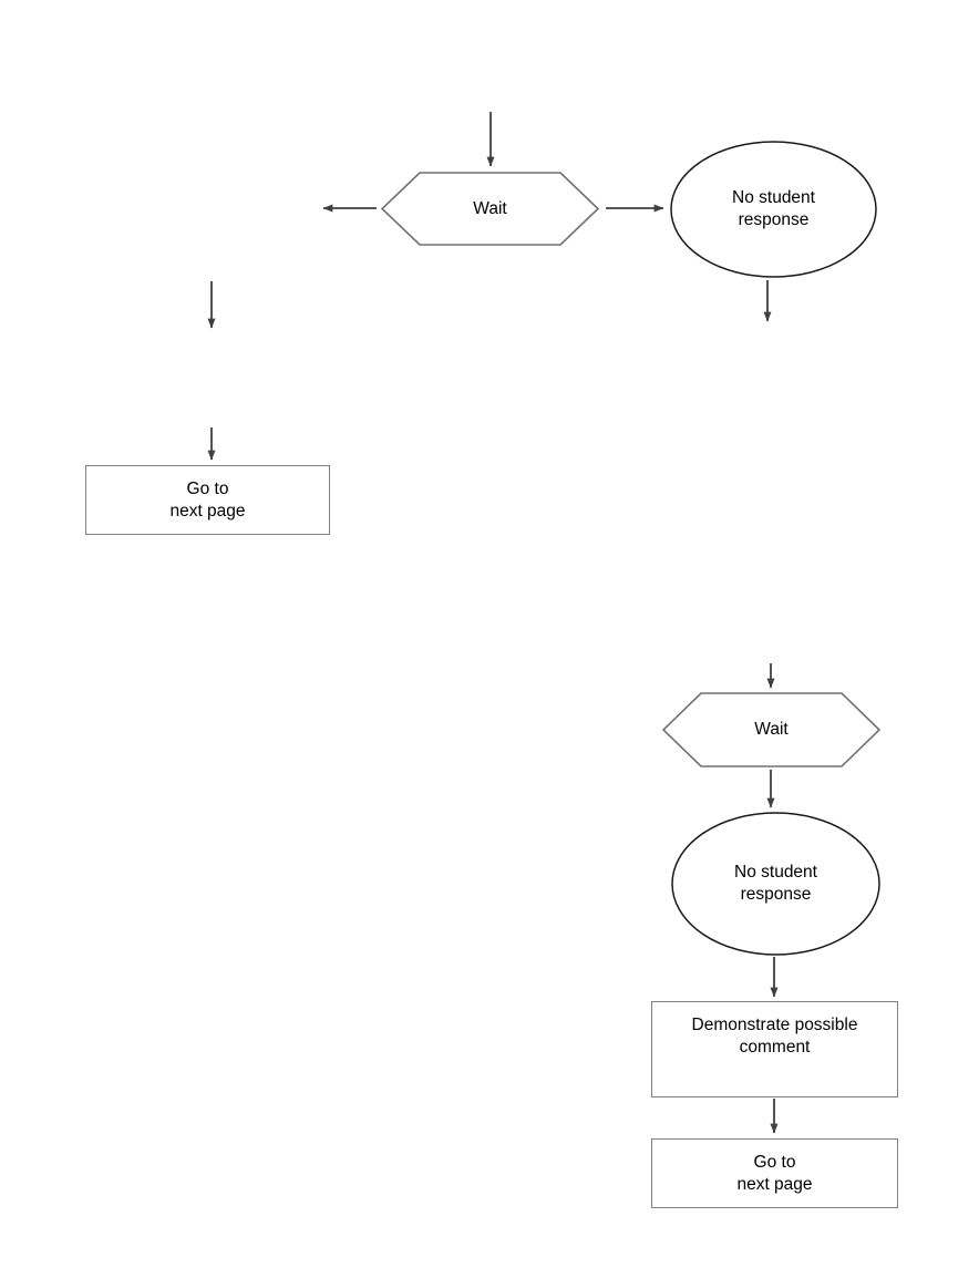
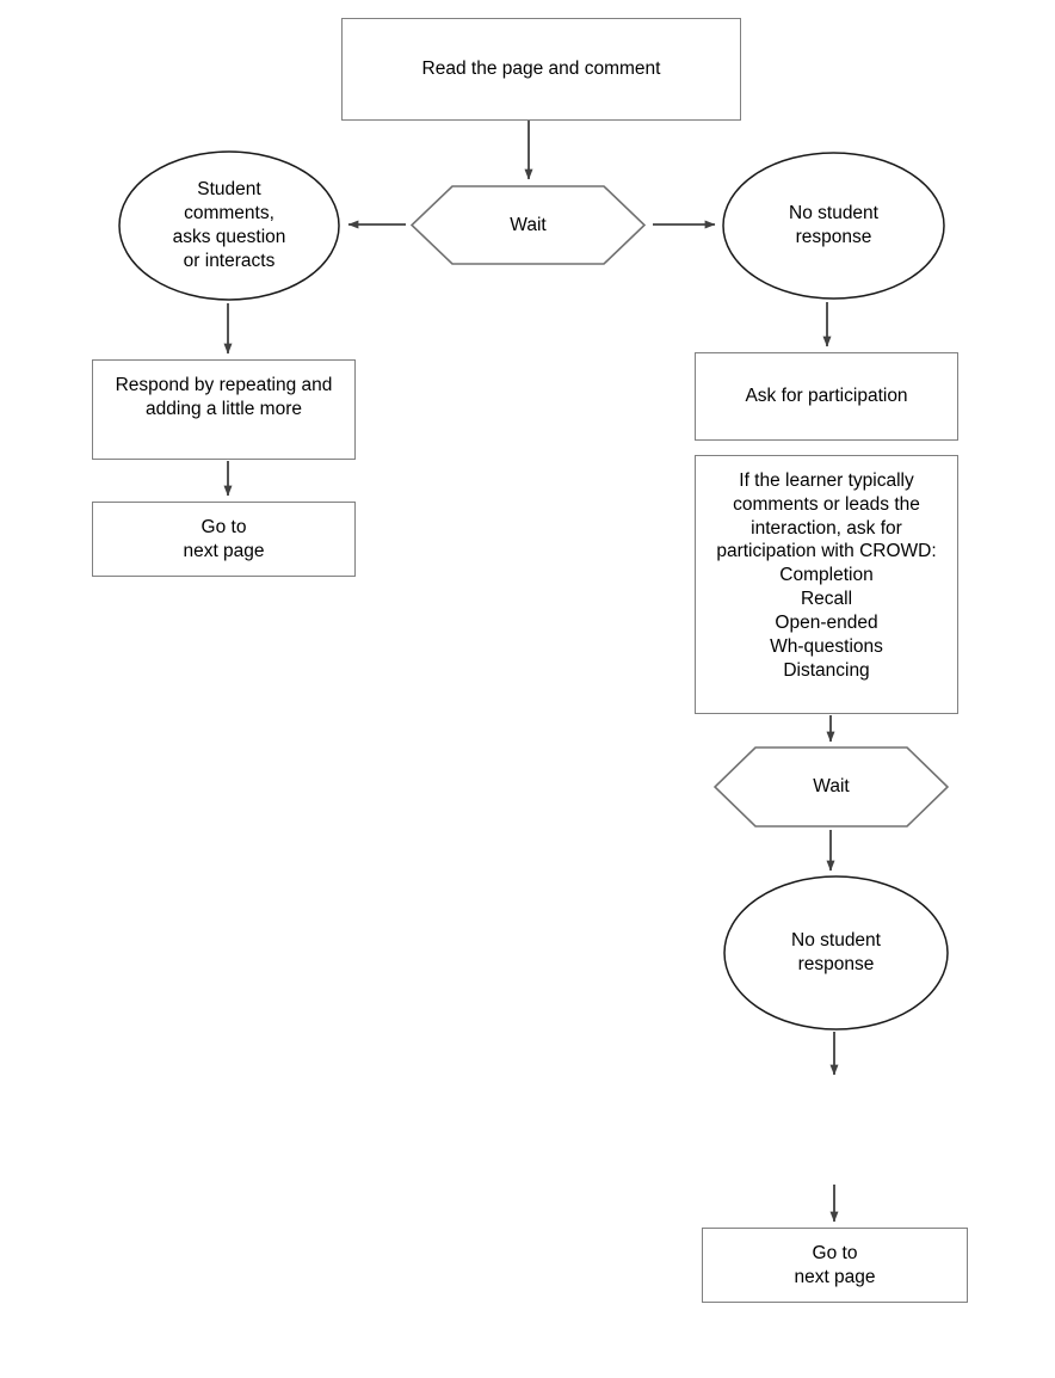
+ Read the page and comment
+ Student
+ comments,
+ asks question
+ or interacts
  Wait
  No student
  response
+ Respond by repeating and
+ adding a little more
  Go to
  next page
+ Ask for participation
+ If the learner typically
+ comments or leads the
+ interaction, ask for
+ participation with CROWD:
+ Completion
+ Recall
+ Open-ended
+ Wh-questions
+ Distancing
  Wait
  No student
  response
- Demonstrate possible
- comment
  Go to
  next page
